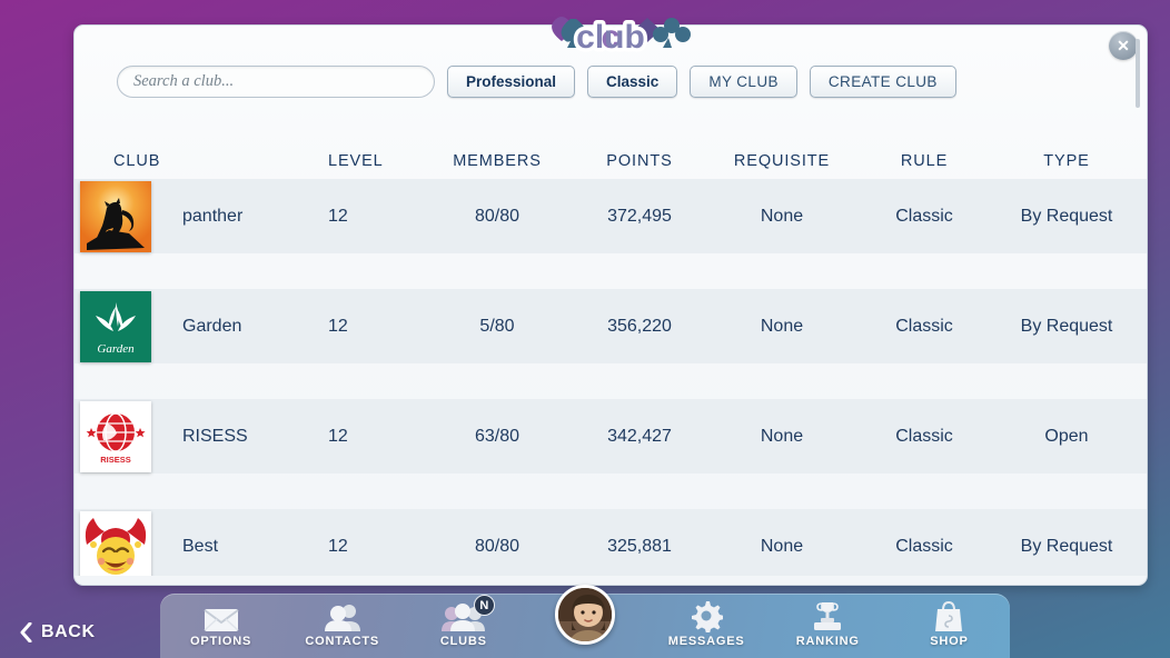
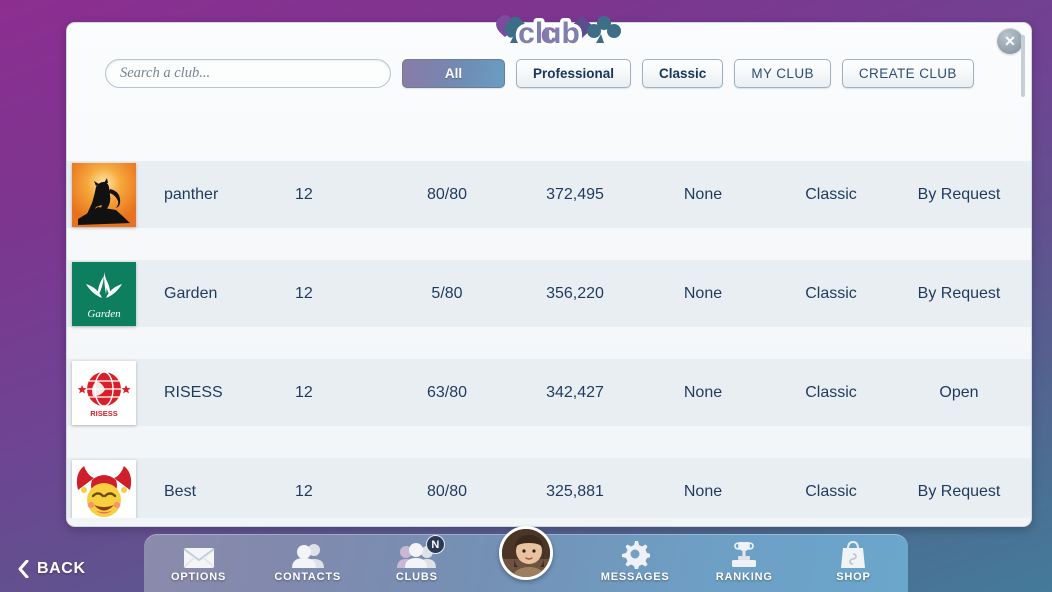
  ✕
  Search a club...
+ All
  Professional
  Classic
  MY CLUB
  CREATE CLUB
- CLUB
- LEVEL
- MEMBERS
- POINTS
- REQUISITE
- RULE
- TYPE
  panther
  12
  80/80
  372,495
  None
  Classic
  By Request
  Garden
  Garden
  12
  5/80
  356,220
  None
  Classic
  By Request
  RISESS
  RISESS
  12
  63/80
  342,427
  None
  Classic
  Open
  Best
  12
  80/80
  325,881
  None
  Classic
  By Request
  club
  c
  BACK
  OPTIONS
  CONTACTS
  N
  CLUBS
  MESSAGES
  RANKING
  SHOP
